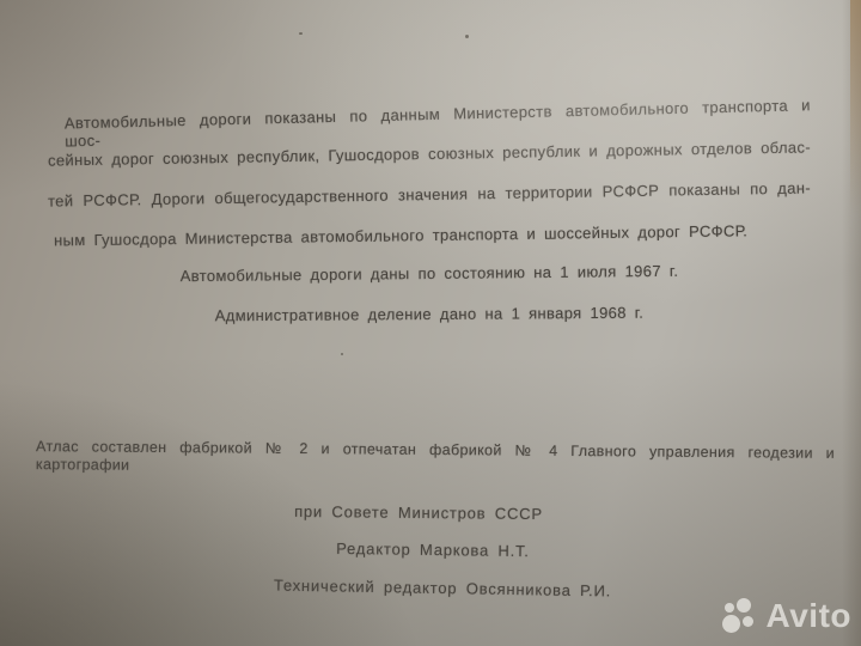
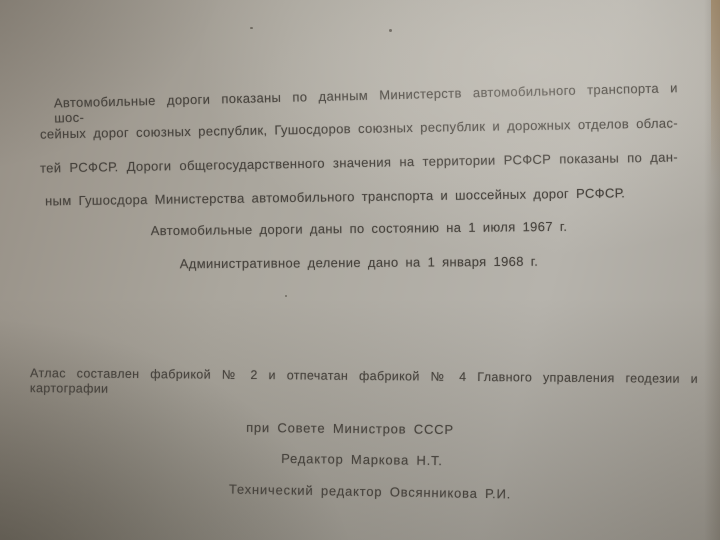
- Avito
